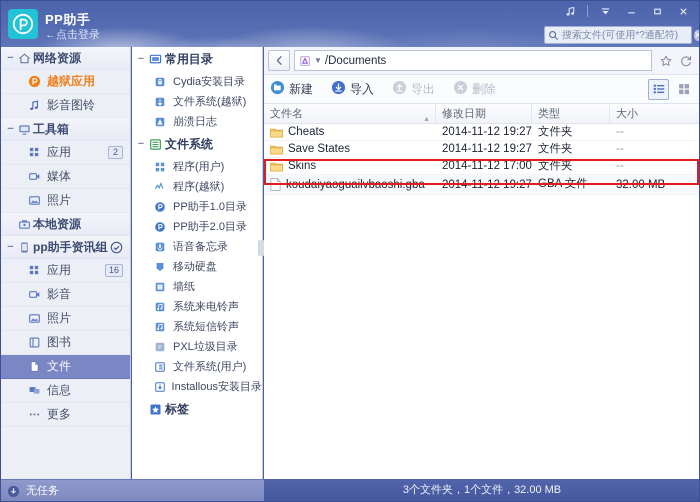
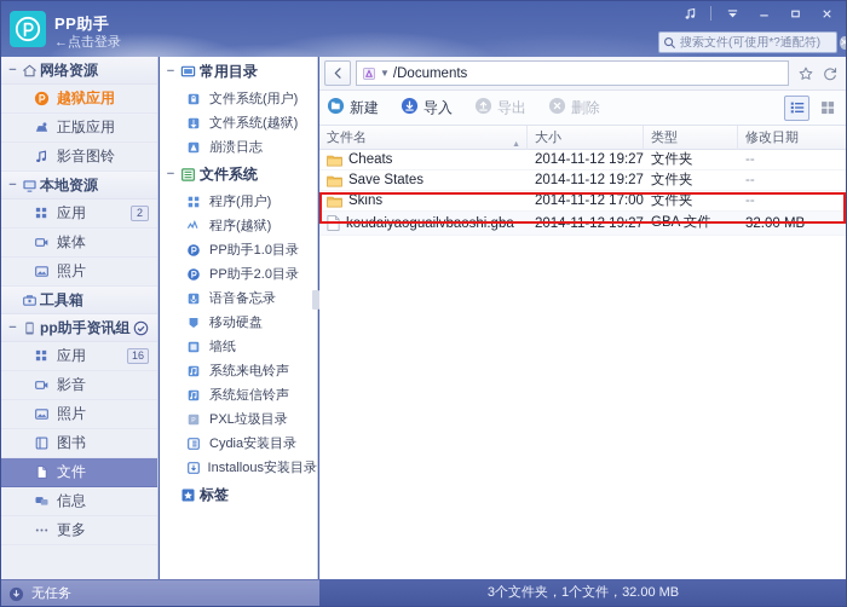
  PP助手
  ←点击登录
  搜索文件(可使用*?通配符)
  ✕
  −
  网络资源
  越狱应用
+ 正版应用
  影音图铃
  −
- 工具箱
+ 本地资源
  应用
  2
  媒体
  照片
- 本地资源
+ 工具箱
  −
  pp助手资讯组
  应用
  16
  影音
  照片
  图书
  文件
  信息
  更多
  −
  常用目录
- Cydia安装目录
+ 文件系统(用户)
  文件系统(越狱)
  崩溃日志
  −
  文件系统
  程序(用户)
  程序(越狱)
  PP助手1.0目录
  PP助手2.0目录
  语音备忘录
  移动硬盘
  墙纸
  系统来电铃声
  系统短信铃声
  PXL垃圾目录
- 文件系统(用户)
+ Cydia安装目录
  Installous安装目录
  标签
  ▼
  /Documents
  新建
  导入
  导出
  删除
  文件名
- 修改日期
+ 大小
  类型
- 大小
+ 修改日期
  Cheats
  2014-11-12 19:27
  文件夹
  --
  Save States
  2014-11-12 19:27
  文件夹
  --
  Skins
  2014-11-12 17:00
  文件夹
  --
  koudaiyaoguailvbaoshi.gba
  2014-11-12 19:27
  GBA 文件
  32.00 MB
  无任务
  3个文件夹，1个文件，32.00 MB
